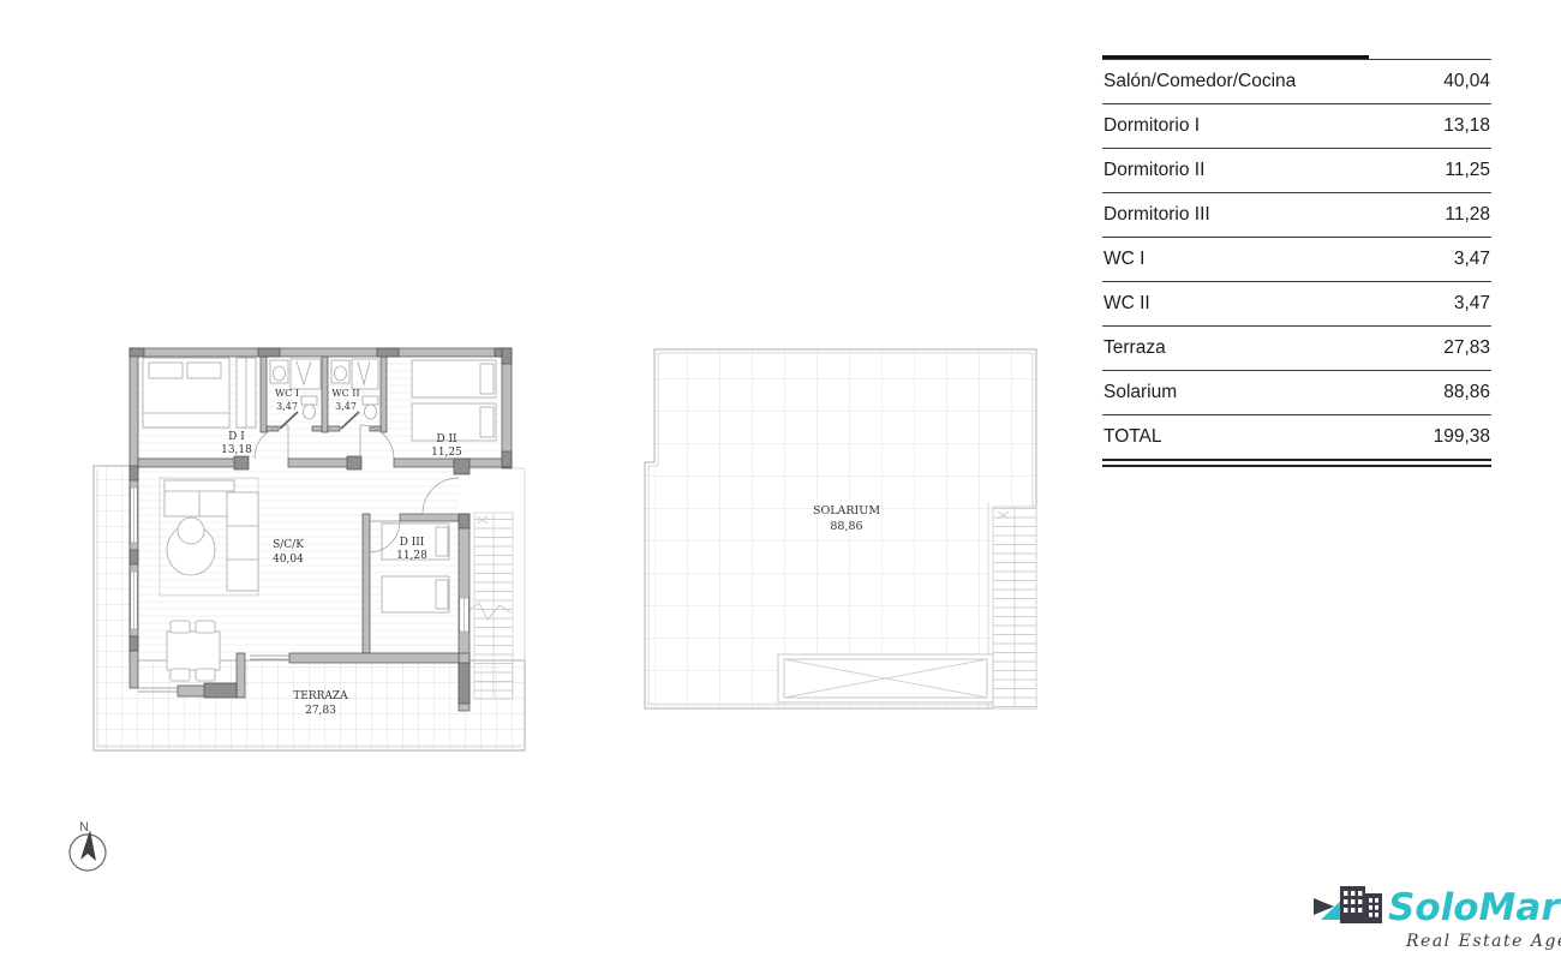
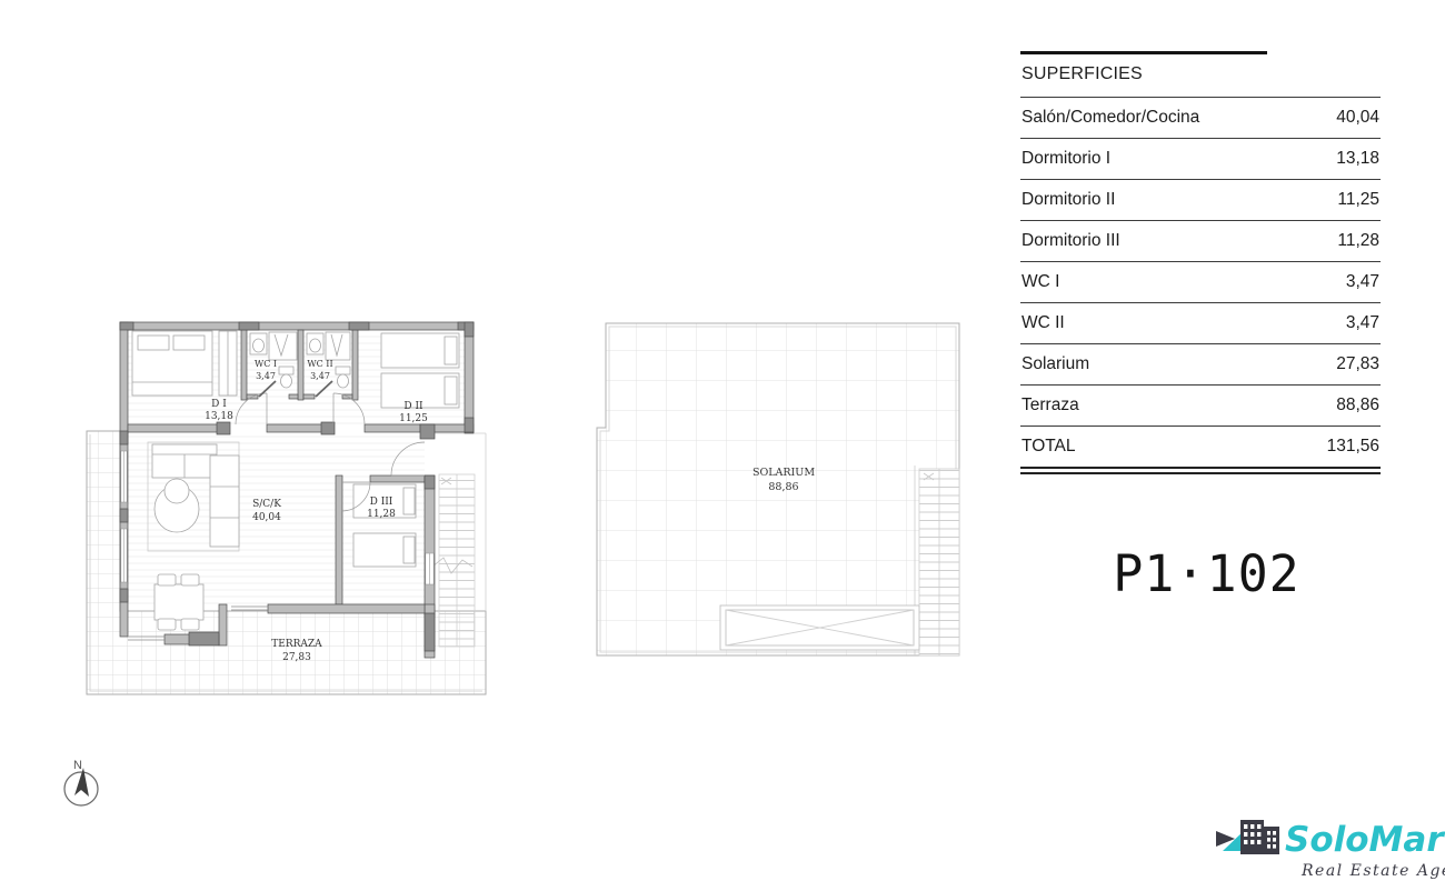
  D I
  13,18
  WC I
  3,47
  WC II
  3,47
  D II
  11,25
  S/C/K
  40,04
  D III
  11,28
  TERRAZA
  27,83
  SOLARIUM
  88,86
+ SUPERFICIES
  Salón/Comedor/Cocina
  40,04
  Dormitorio I
  13,18
  Dormitorio II
  11,25
  Dormitorio III
  11,28
  WC I
  3,47
  WC II
  3,47
- Terraza
+ Solarium
  27,83
- Solarium
+ Terraza
  88,86
  TOTAL
- 199,38
+ 131,56
+ P1·102
  N
  SoloMar
  Real Estate Ag
